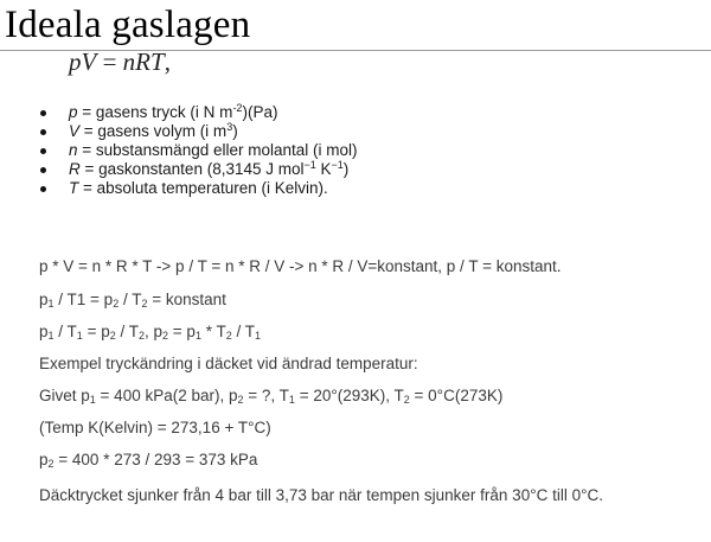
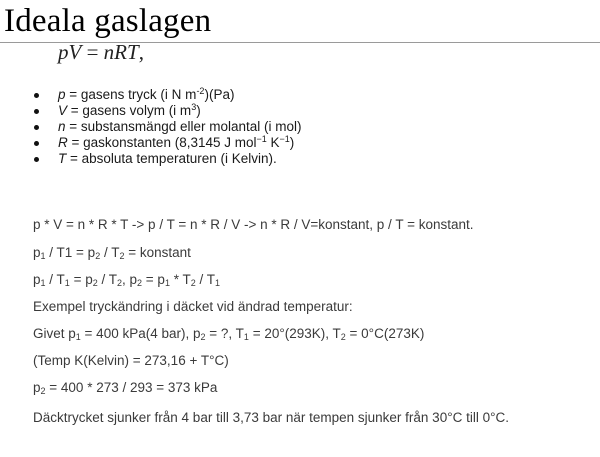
  Ideala gaslagen
  pV = nRT,
  p = gasens tryck (i N m-2)(Pa)
  V = gasens volym (i m3)
  n = substansmängd eller molantal (i mol)
  R = gaskonstanten (8,3145 J mol−1 K−1)
  T = absoluta temperaturen (i Kelvin).
  p * V = n * R * T -> p / T = n * R / V -> n * R / V=konstant, p / T = konstant.
  p1 / T1 = p2 / T2 = konstant
  p1 / T1 = p2 / T2, p2 = p1 * T2 / T1
  Exempel tryckändring i däcket vid ändrad temperatur:
- Givet p1 = 400 kPa(2 bar), p2 = ?, T1 = 20°(293K), T2 = 0°C(273K)
+ Givet p1 = 400 kPa(4 bar), p2 = ?, T1 = 20°(293K), T2 = 0°C(273K)
  (Temp K(Kelvin) = 273,16 + T°C)
  p2 = 400 * 273 / 293 = 373 kPa
  Däcktrycket sjunker från 4 bar till 3,73 bar när tempen sjunker från 30°C till 0°C.
